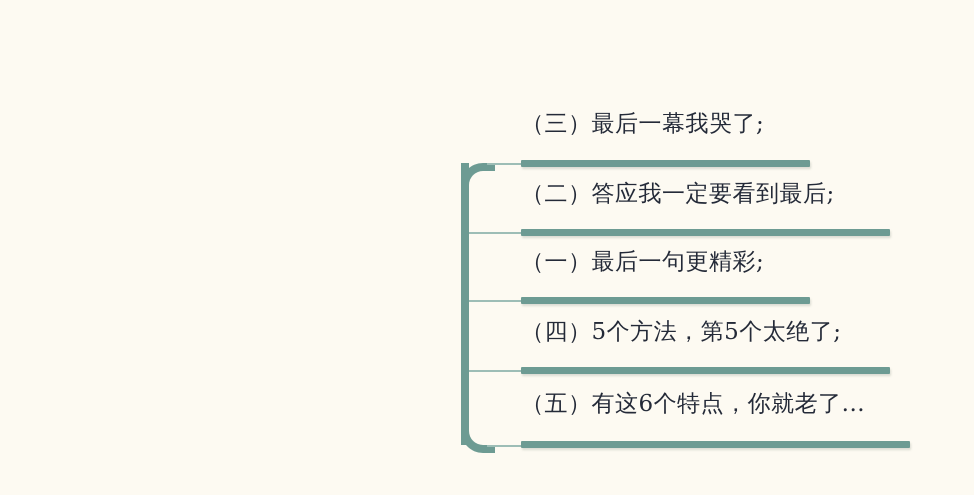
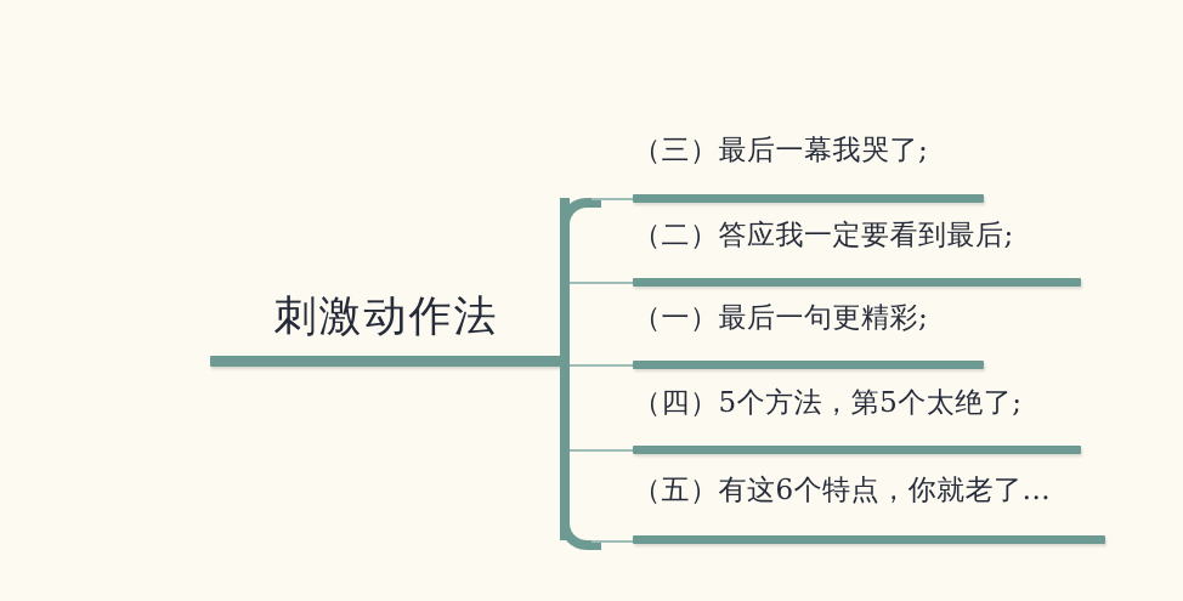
+ 刺激动作法
  （三）最后一幕我哭了;
  （二）答应我一定要看到最后;
  （一）最后一句更精彩;
  （四）5个方法，第5个太绝了;
  （五）有这6个特点，你就老了...
